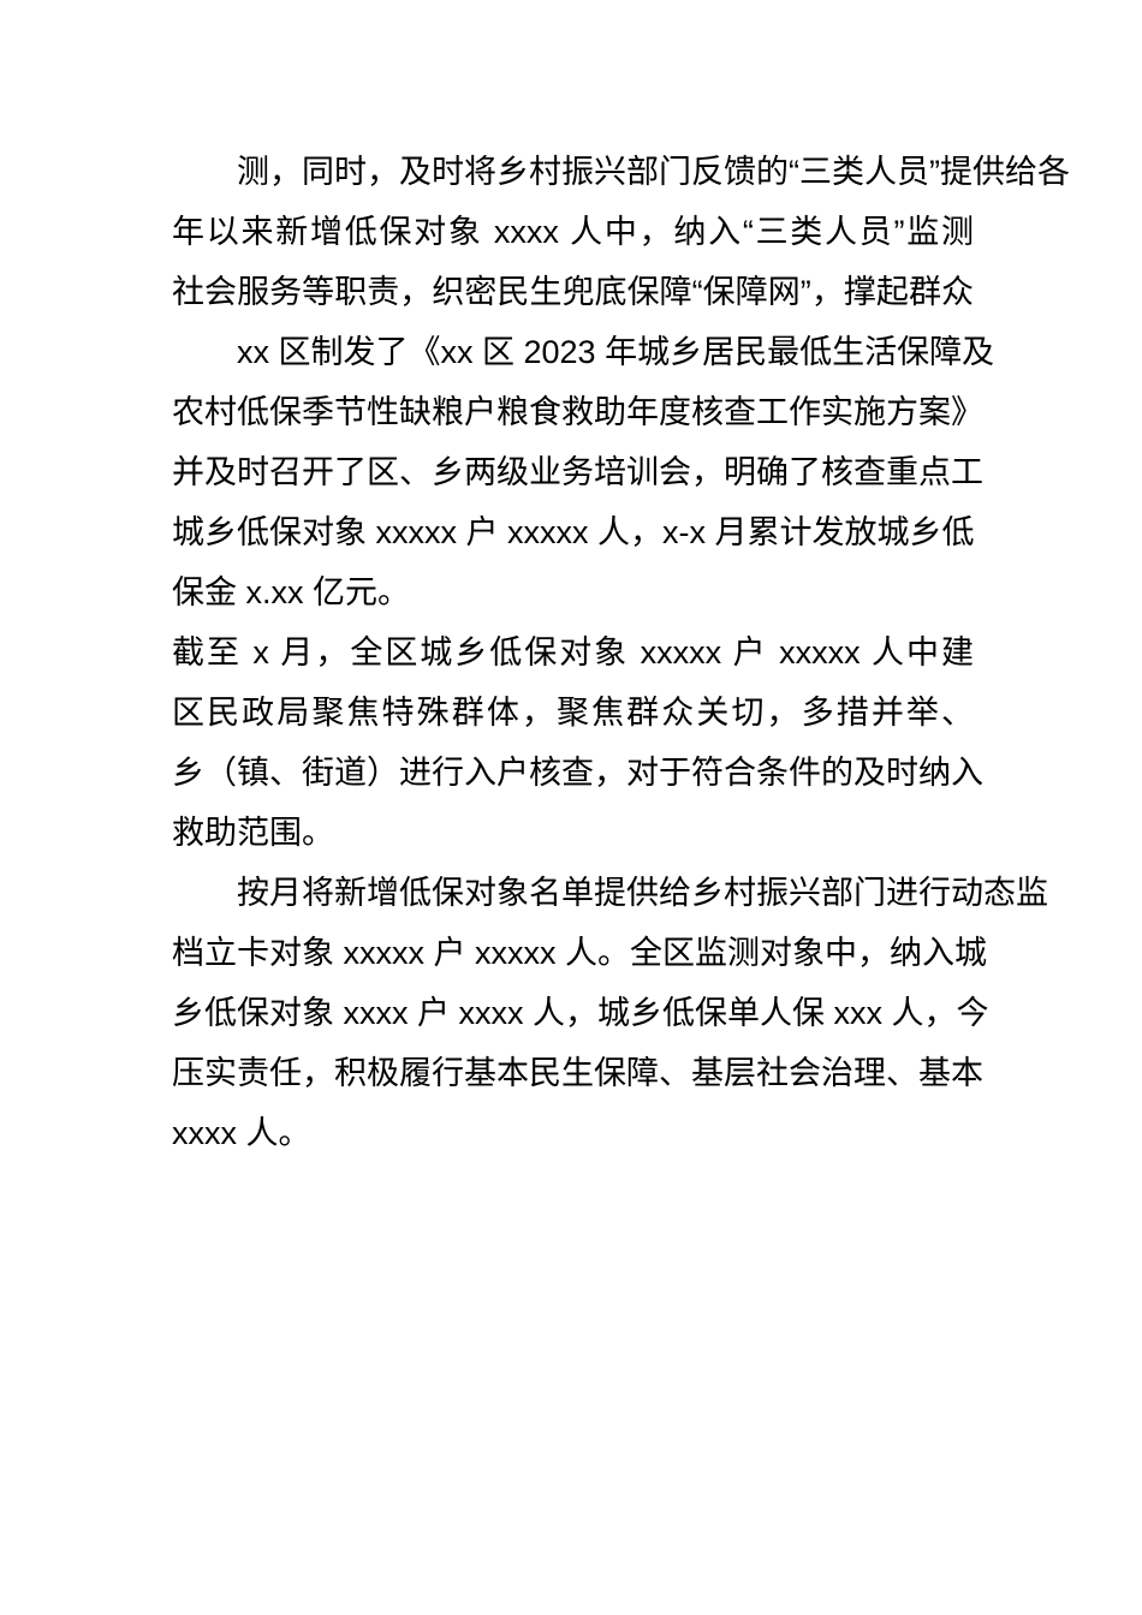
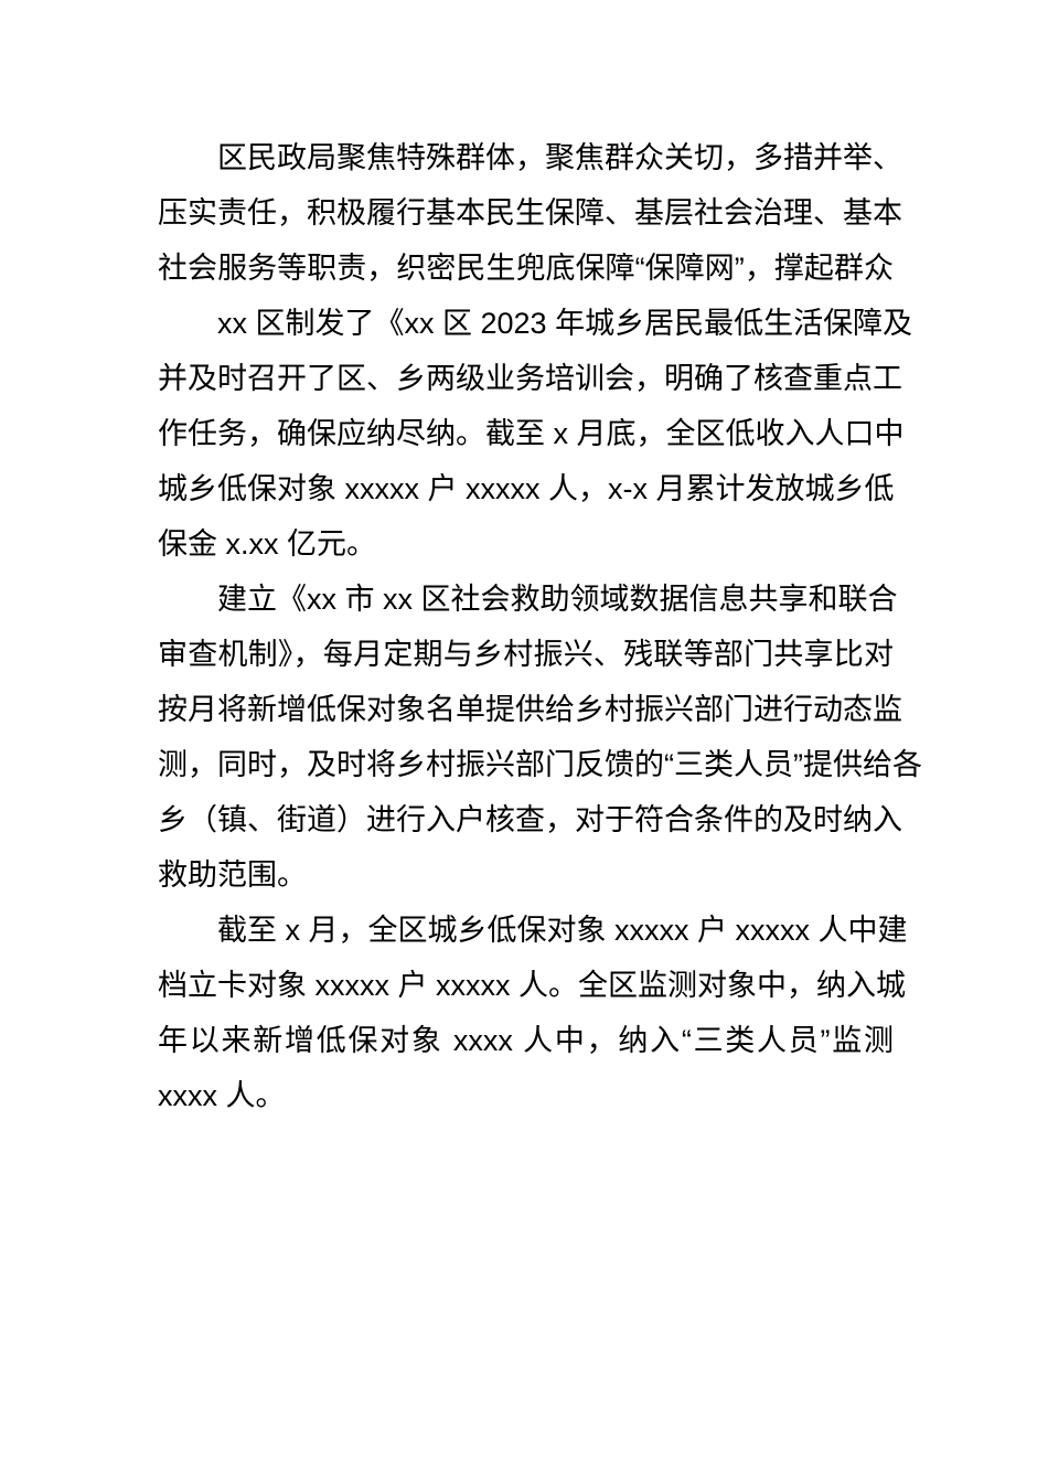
- 测，同时，及时将乡村振兴部门反馈的“三类人员”提供给各
+ 区民政局聚焦特殊群体，聚焦群众关切，多措并举、
- 年以来新增低保对象 xxxx 人中，纳入“三类人员”监测
+ 压实责任，积极履行基本民生保障、基层社会治理、基本
  社会服务等职责，织密民生兜底保障“保障网”，撑起群众
  xx 区制发了《xx 区 2023 年城乡居民最低生活保障及
- 农村低保季节性缺粮户粮食救助年度核查工作实施方案》
  并及时召开了区、乡两级业务培训会，明确了核查重点工
+ 作任务，确保应纳尽纳。截至 x 月底，全区低收入人口中
  城乡低保对象 xxxxx 户 xxxxx 人，x-x 月累计发放城乡低
  保金 x.xx 亿元。
+ 建立《xx 市 xx 区社会救助领域数据信息共享和联合
+ 审查机制》，每月定期与乡村振兴、残联等部门共享比对
- 截至 x 月，全区城乡低保对象 xxxxx 户 xxxxx 人中建
+ 按月将新增低保对象名单提供给乡村振兴部门进行动态监
- 区民政局聚焦特殊群体，聚焦群众关切，多措并举、
+ 测，同时，及时将乡村振兴部门反馈的“三类人员”提供给各
  乡（镇、街道）进行入户核查，对于符合条件的及时纳入
  救助范围。
- 按月将新增低保对象名单提供给乡村振兴部门进行动态监
+ 截至 x 月，全区城乡低保对象 xxxxx 户 xxxxx 人中建
  档立卡对象 xxxxx 户 xxxxx 人。全区监测对象中，纳入城
- 乡低保对象 xxxx 户 xxxx 人，城乡低保单人保 xxx 人，今
- 压实责任，积极履行基本民生保障、基层社会治理、基本
+ 年以来新增低保对象 xxxx 人中，纳入“三类人员”监测
  xxxx 人。
